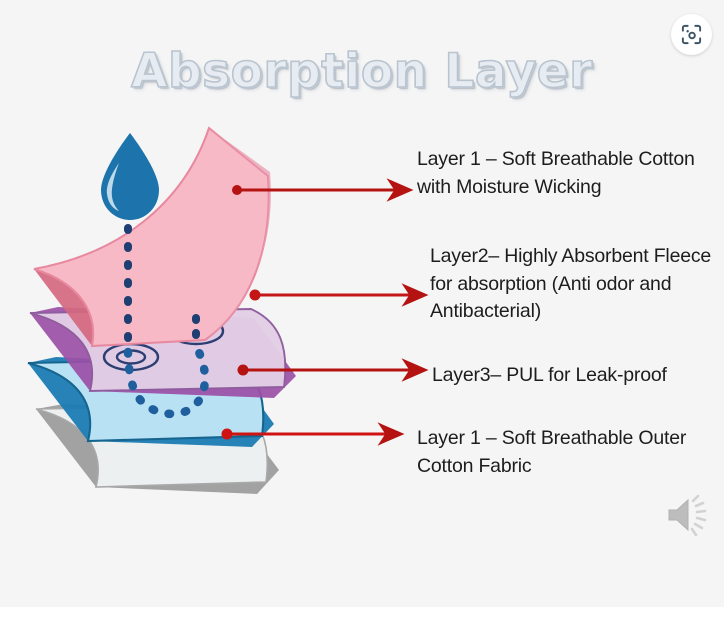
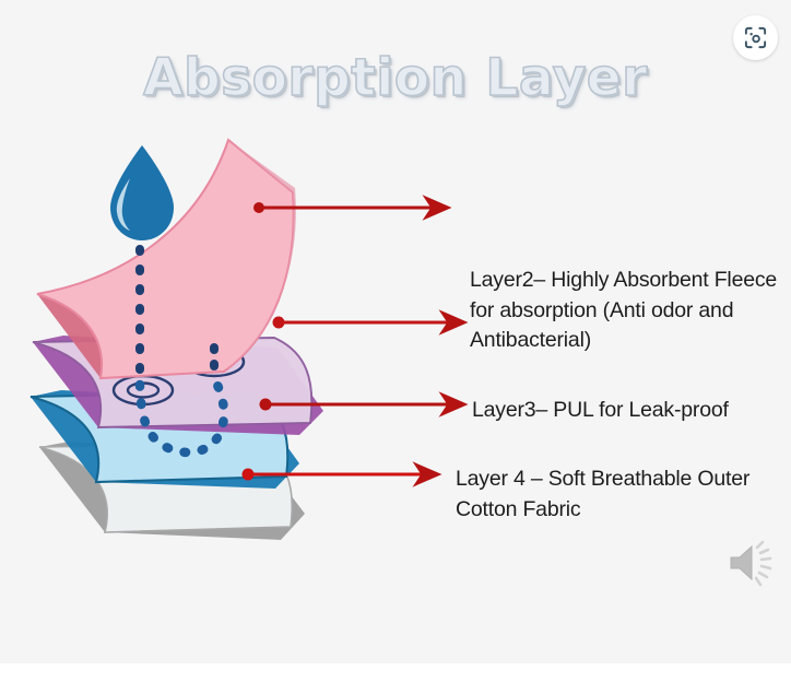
  Absorption Layer
- Layer 1 – Soft Breathable Cotton with Moisture Wicking
  Layer2– Highly Absorbent Fleece for absorption (Anti odor and Antibacterial)
  Layer3– PUL for Leak-proof
- Layer 1 – Soft Breathable Outer Cotton Fabric
+ Layer 4 – Soft Breathable Outer Cotton Fabric
